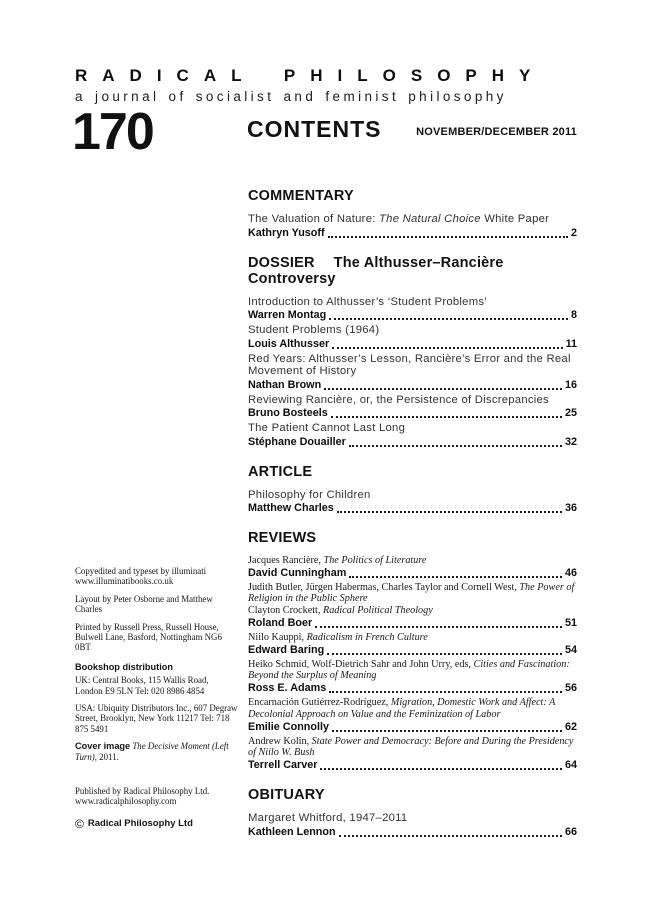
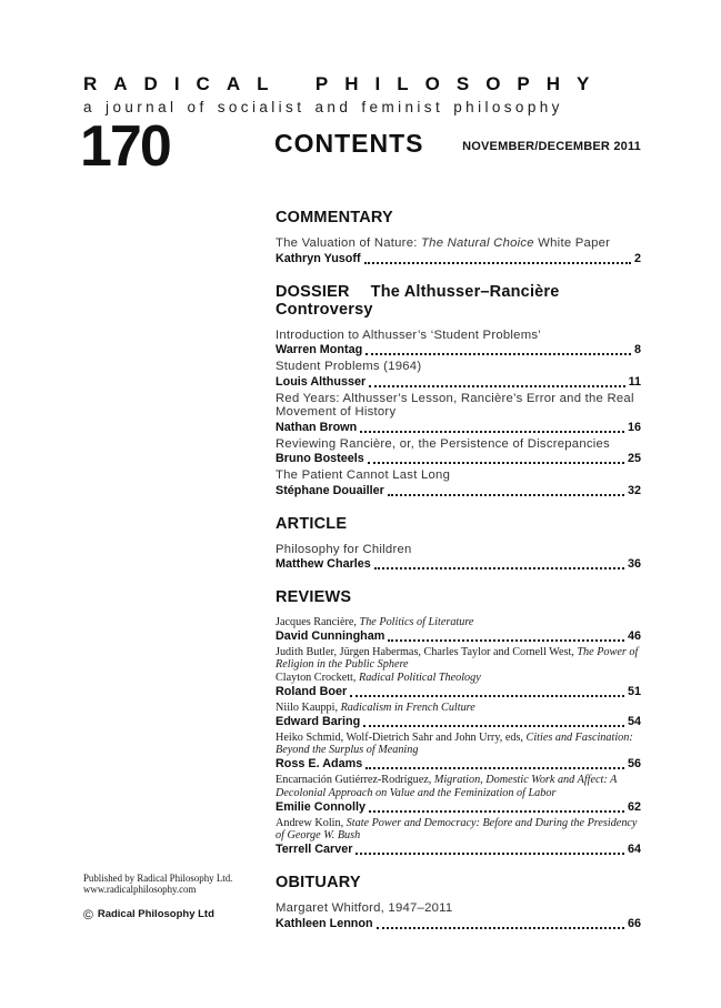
  RADICAL PHILOSOPHY
  a journal of socialist and feminist philosophy
  170
  CONTENTS
  NOVEMBER/DECEMBER 2011
- Copyedited and typeset by illuminati
- www.illuminatibooks.co.uk
- Layout by Peter Osborne and Matthew Charles
- Printed by Russell Press, Russell House, Bulwell Lane, Basford, Nottingham NG6 0BT
- Bookshop distribution
- UK: Central Books, 115 Wallis Road, London E9 5LN Tel: 020 8986 4854
- USA: Ubiquity Distributors Inc., 607 Degraw Street, Brooklyn, New York 11217 Tel: 718 875 5491
- Cover image The Decisive Moment (Left Turn), 2011.
  Published by Radical Philosophy Ltd.
  www.radicalphilosophy.com
  ©
  Radical Philosophy Ltd
  COMMENTARY
  The Valuation of Nature: The Natural Choice White Paper
  Kathryn Yusoff
  2
  DOSSIER The Althusser–Rancière Controversy
  Introduction to Althusser’s ‘Student Problems’
  Warren Montag
  8
  Student Problems (1964)
  Louis Althusser
  11
  Red Years: Althusser’s Lesson, Rancière’s Error and the Real Movement of History
  Nathan Brown
  16
  Reviewing Rancière, or, the Persistence of Discrepancies
  Bruno Bosteels
  25
  The Patient Cannot Last Long
  Stéphane Douailler
  32
  ARTICLE
  Philosophy for Children
  Matthew Charles
  36
  REVIEWS
  Jacques Rancière, The Politics of Literature
  David Cunningham
  46
  Judith Butler, Jürgen Habermas, Charles Taylor and Cornell West, The Power of Religion in the Public Sphere
  Clayton Crockett, Radical Political Theology
  Roland Boer
  51
  Niilo Kauppi, Radicalism in French Culture
  Edward Baring
  54
  Heiko Schmid, Wolf-Dietrich Sahr and John Urry, eds, Cities and Fascination: Beyond the Surplus of Meaning
  Ross E. Adams
  56
  Encarnación Gutiérrez-Rodríguez, Migration, Domestic Work and Affect: A Decolonial Approach on Value and the Feminization of Labor
  Emilie Connolly
  62
- Andrew Kolin, State Power and Democracy: Before and During the Presidency of Niilo W. Bush
+ Andrew Kolin, State Power and Democracy: Before and During the Presidency of George W. Bush
  Terrell Carver
  64
  OBITUARY
  Margaret Whitford, 1947–2011
  Kathleen Lennon
  66
